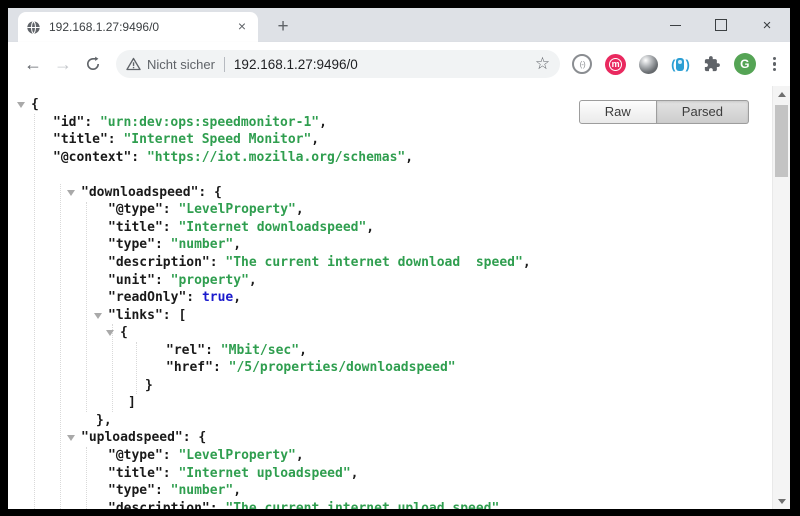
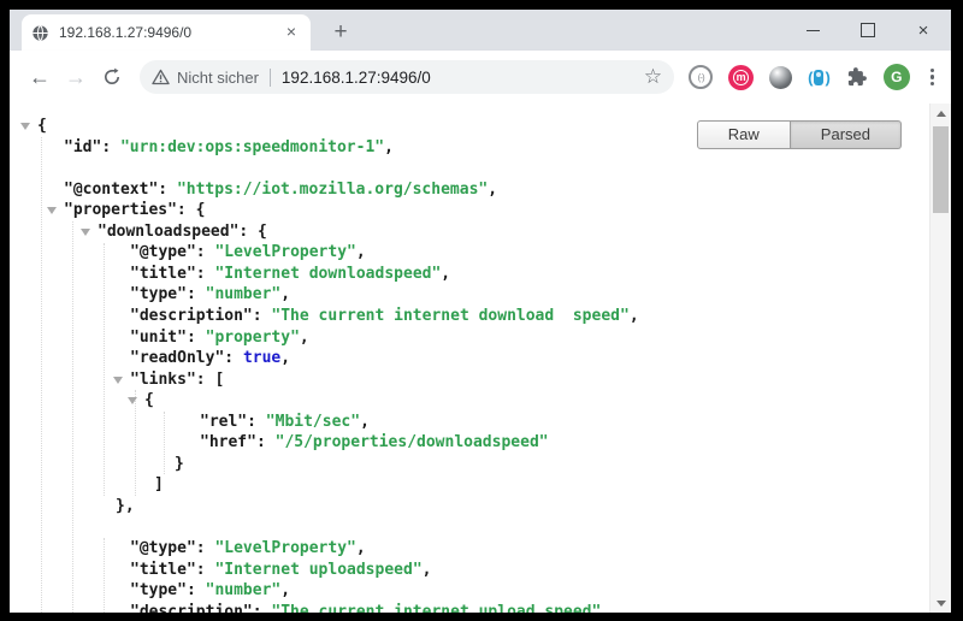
  192.168.1.27:9496/0
  ×
  +
  ×
  ←
  →
  Nicht sicher
  192.168.1.27:9496/0
  ☆
  (-)
  m
  ( )
  G
  Raw
  Parsed
  {
  "id": "urn:dev:ops:speedmonitor-1",
- "title": "Internet Speed Monitor",
  "@context": "https://iot.mozilla.org/schemas",
+ "properties": {
  "downloadspeed": {
  "@type": "LevelProperty",
  "title": "Internet downloadspeed",
  "type": "number",
  "description": "The current internet download speed",
  "unit": "property",
  "readOnly": true,
  "links": [
  {
  "rel": "Mbit/sec",
  "href": "/5/properties/downloadspeed"
  }
  ]
  },
- "uploadspeed": {
  "@type": "LevelProperty",
  "title": "Internet uploadspeed",
  "type": "number",
  "description": "The current internet upload speed"
